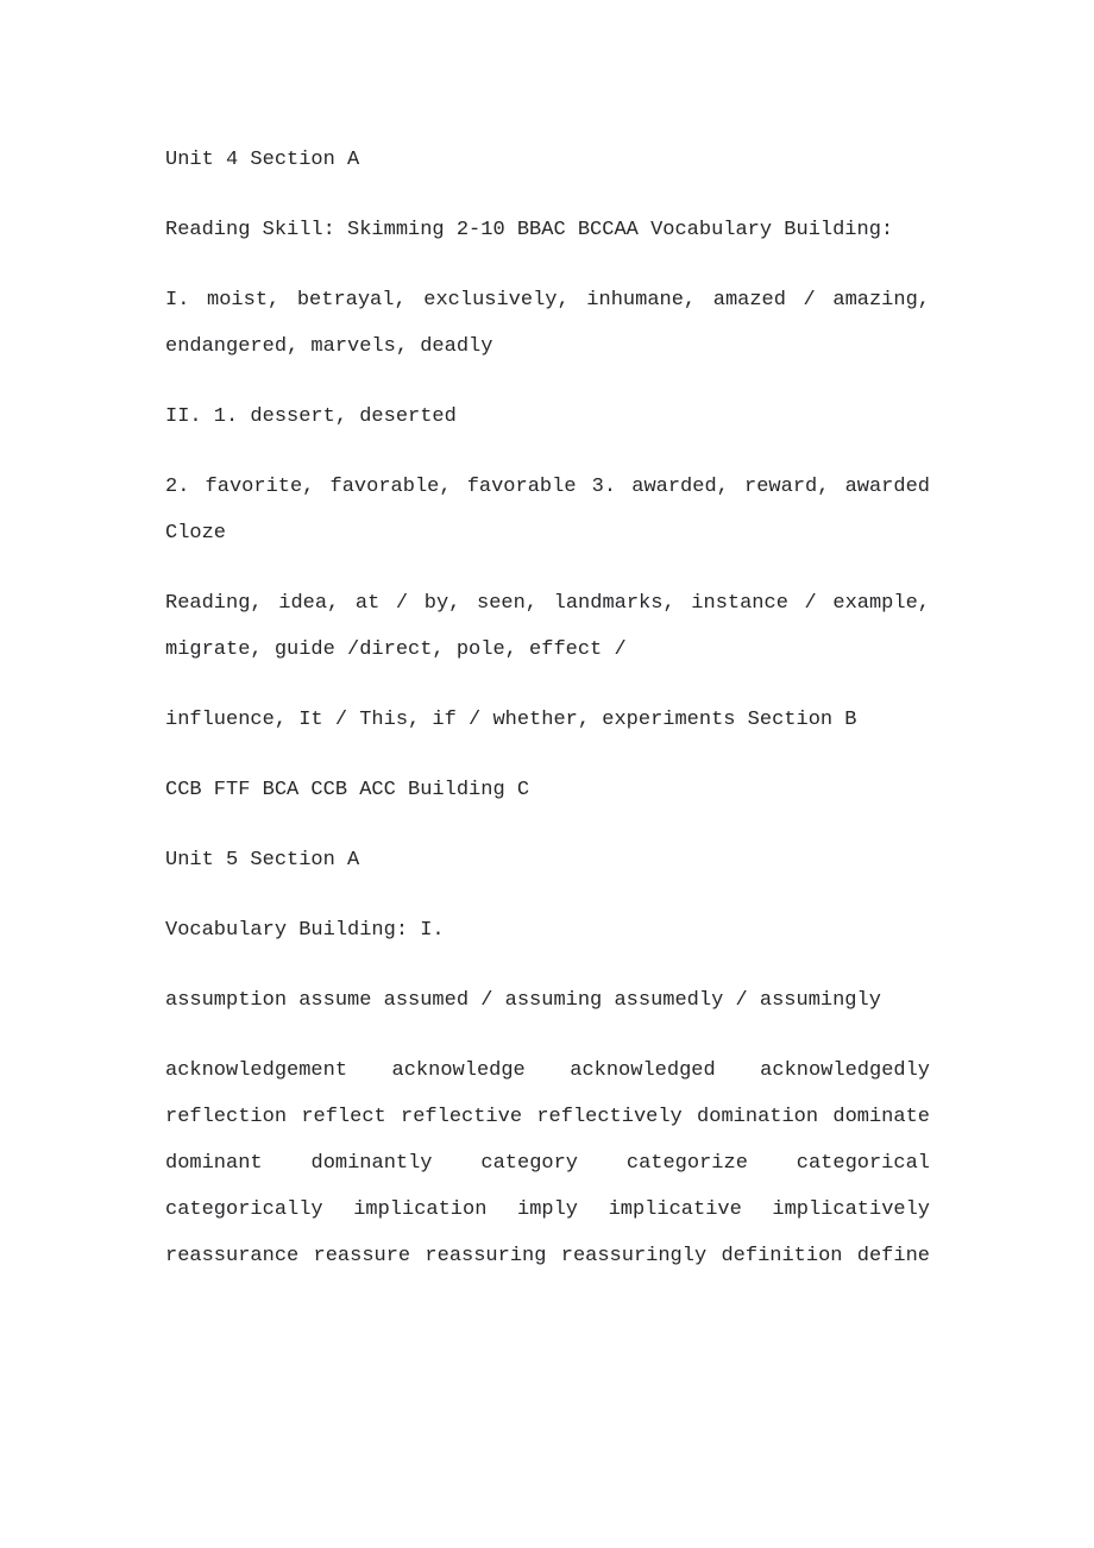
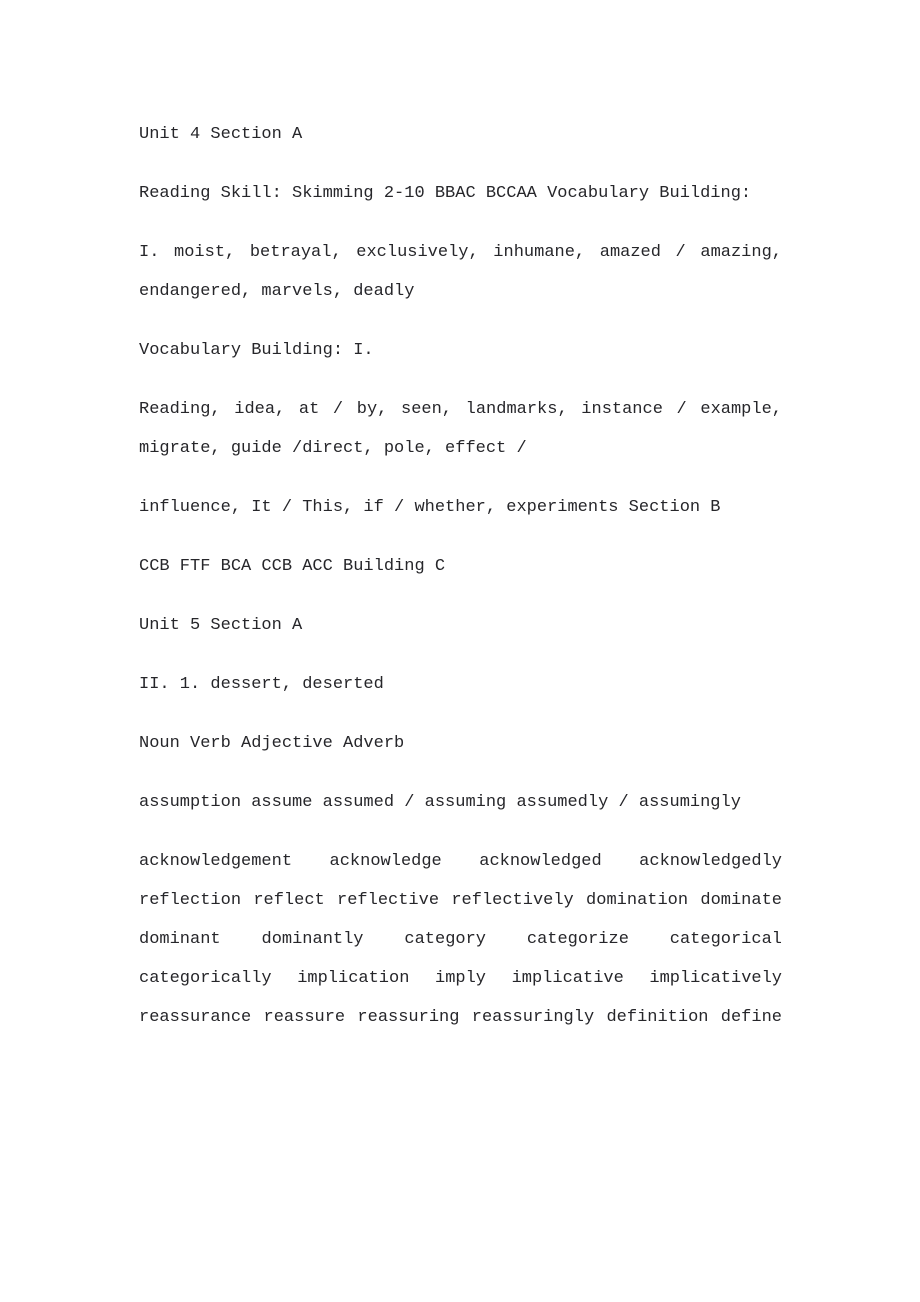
  Unit 4 Section A
  Reading Skill: Skimming 2-10 BBAC BCCAA Vocabulary Building:
  I. moist, betrayal, exclusively, inhumane, amazed / amazing, endangered, marvels, deadly
- II. 1. dessert, deserted
+ Vocabulary Building: I.
- 2. favorite, favorable, favorable 3. awarded, reward, awarded Cloze
  Reading, idea, at / by, seen, landmarks, instance / example, migrate, guide /direct, pole, effect /
  influence, It / This, if / whether, experiments Section B
  CCB FTF BCA CCB ACC Building C
  Unit 5 Section A
- Vocabulary Building: I.
+ II. 1. dessert, deserted
+ Noun Verb Adjective Adverb
  assumption assume assumed / assuming assumedly / assumingly
  acknowledgement acknowledge acknowledged acknowledgedly reflection reflect reflective reflectively domination dominate dominant dominantly category categorize categorical categorically implication imply implicative implicatively reassurance reassure reassuring reassuringly definition define
